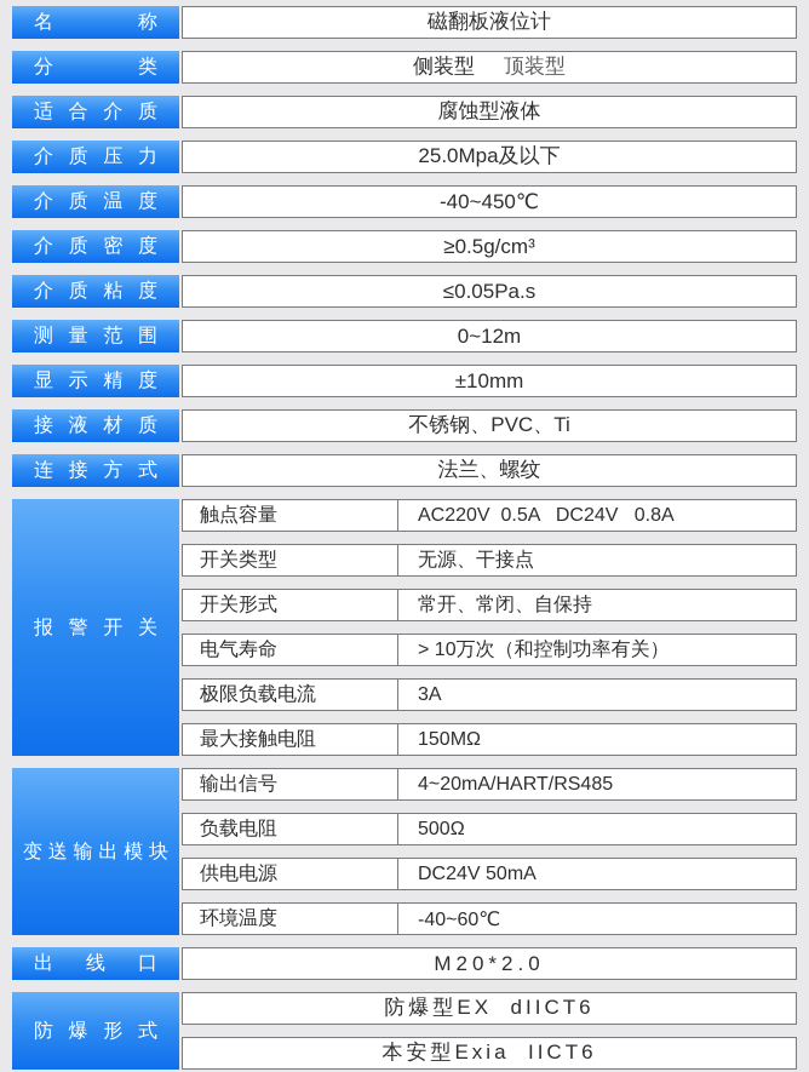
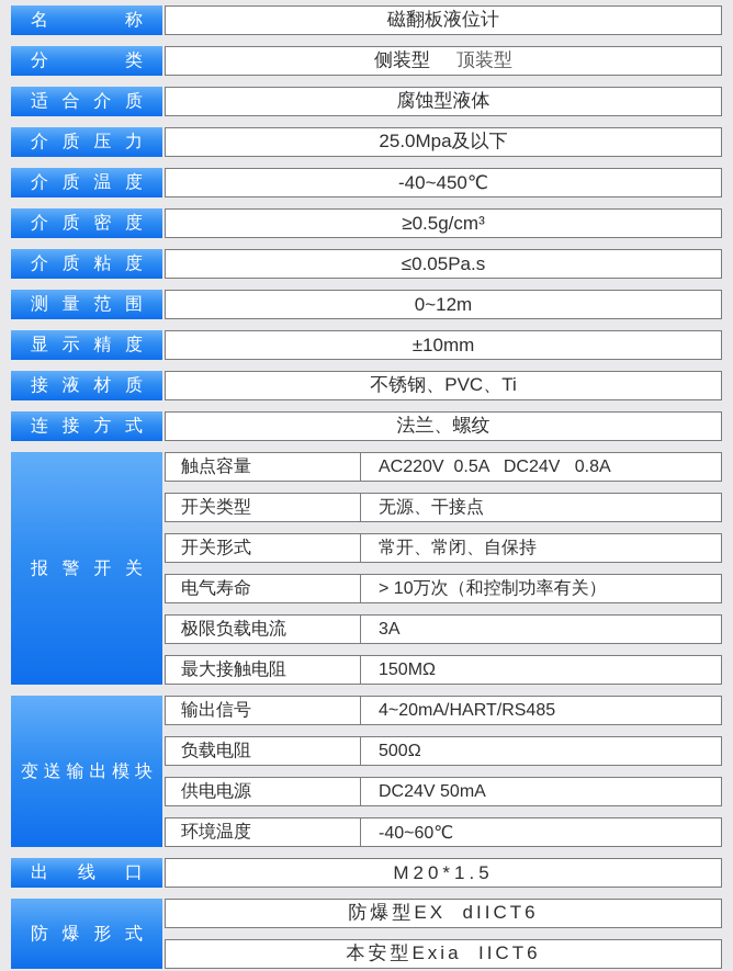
  名称
  磁翻板液位计
  分类
  侧装型
  顶装型
  适合介质
  腐蚀型液体
  介质压力
  25.0Mpa及以下
  介质温度
  -40~450℃
  介质密度
  ≥0.5g/cm³
  介质粘度
  ≤0.05Pa.s
  测量范围
  0~12m
  显示精度
  ±10mm
  接液材质
  不锈钢、PVC、Ti
  连接方式
  法兰、螺纹
  报警开关
  触点容量
  AC220V 0.5A DC24V 0.8A
  开关类型
  无源、干接点
  开关形式
  常开、常闭、自保持
  电气寿命
  > 10万次（和控制功率有关）
  极限负载电流
  3A
  最大接触电阻
  150MΩ
  变送输出模块
  输出信号
  4~20mA/HART/RS485
  负载电阻
  500Ω
  供电电源
  DC24V 50mA
  环境温度
  -40~60℃
  出线口
- M20*2.0
+ M20*1.5
  防爆形式
  防爆型EX dIICT6
  本安型Exia IICT6
